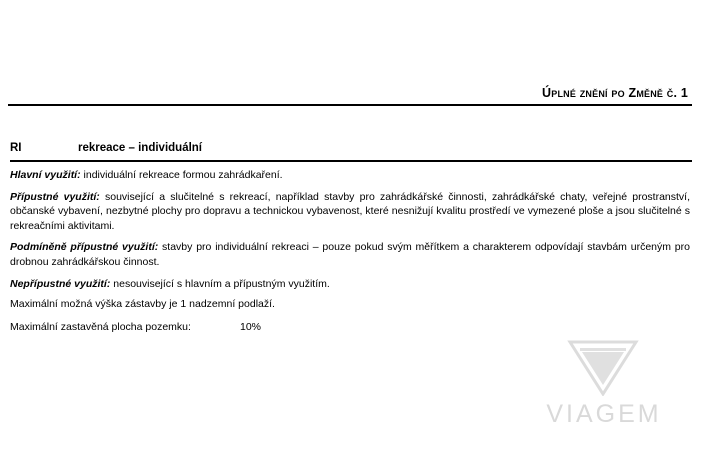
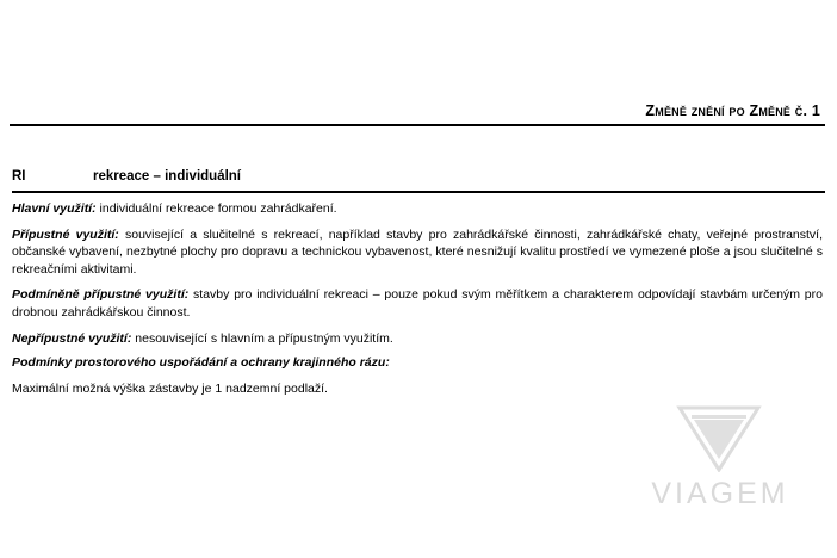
- Úplné znění po Změně č. 1
+ Změně znění po Změně č. 1
  RI
  rekreace – individuální
  Hlavní využití: individuální rekreace formou zahrádkaření.
  Přípustné využití: související a slučitelné s rekreací, například stavby pro zahrádkářské činnosti, zahrádkářské chaty, veřejné prostranství, občanské vybavení, nezbytné plochy pro dopravu a technickou vybavenost, které nesnižují kvalitu prostředí ve vymezené ploše a jsou slučitelné s rekreačními aktivitami.
  Podmíněně přípustné využití: stavby pro individuální rekreaci – pouze pokud svým měřítkem a charakterem odpovídají stavbám určeným pro drobnou zahrádkářskou činnost.
  Nepřípustné využití: nesouvisející s hlavním a přípustným využitím.
+ Podmínky prostorového uspořádání a ochrany krajinného rázu:
  Maximální možná výška zástavby je 1 nadzemní podlaží.
- Maximální zastavěná plocha pozemku:
- 10%
  VIAGEM
